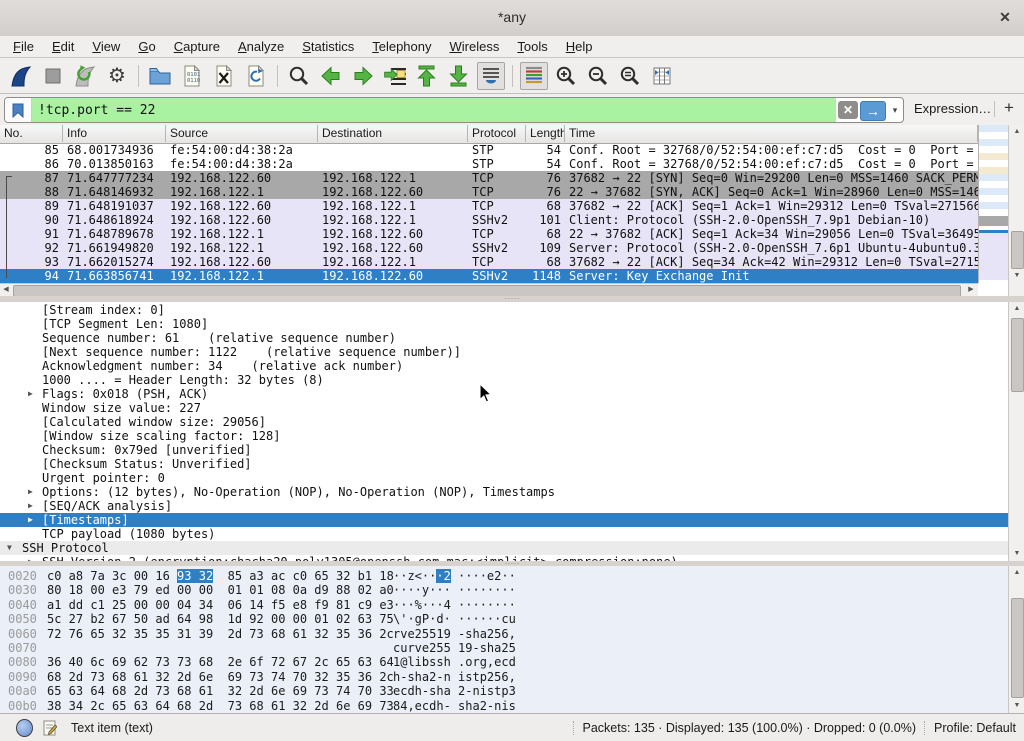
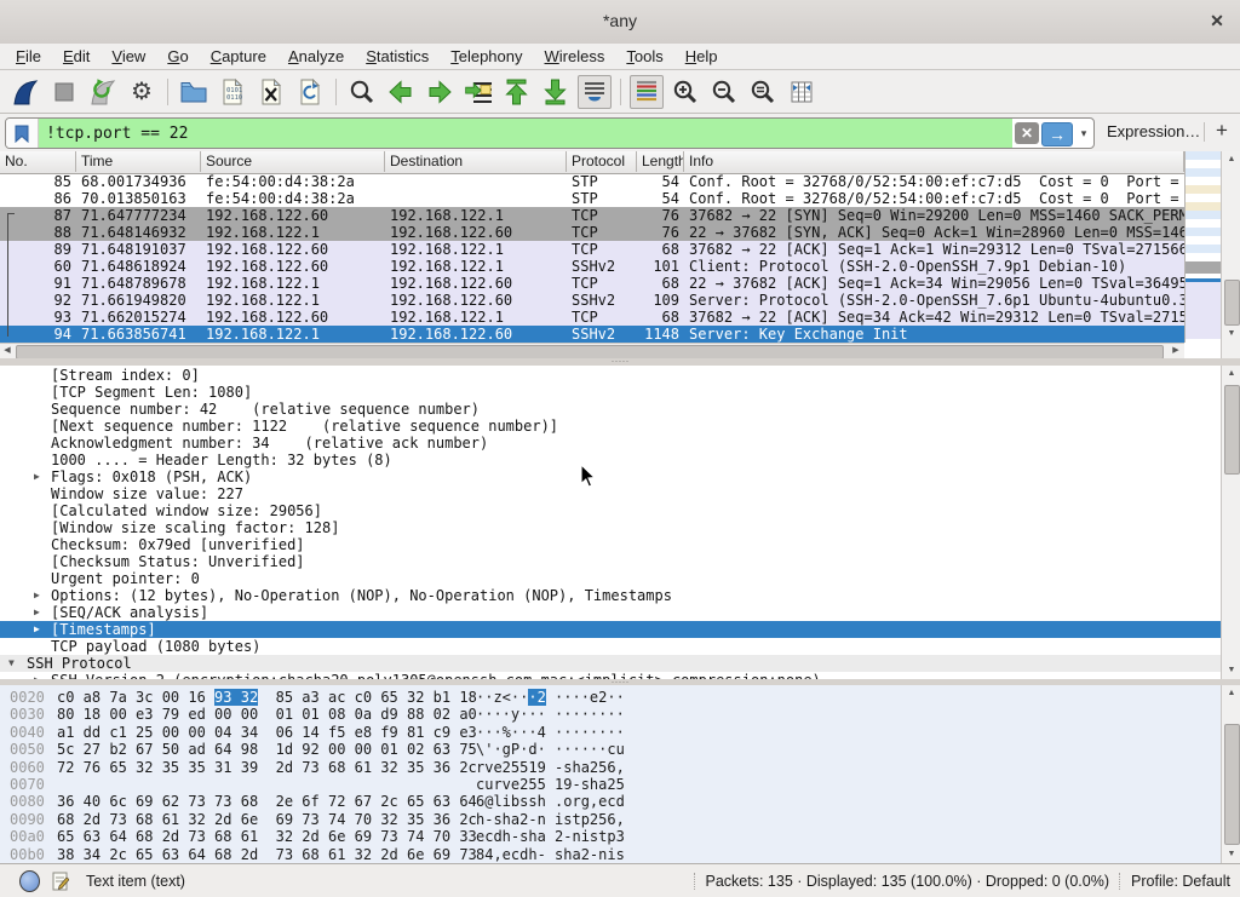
  *any
  ✕
  File
  Edit
  View
  Go
  Capture
  Analyze
  Statistics
  Telephony
  Wireless
  Tools
  Help
  ⚙
  !tcp.port == 22
  ✕
  →
  ▾
  Expression…
  +
  85
  68.001734936
  fe:54:00:d4:38:2a
  STP
  54
  Conf. Root = 32768/0/52:54:00:ef:c7:d5 Cost = 0 Port =
  86
  70.013850163
  fe:54:00:d4:38:2a
  STP
  54
  Conf. Root = 32768/0/52:54:00:ef:c7:d5 Cost = 0 Port =
  87
  71.647777234
  192.168.122.60
  192.168.122.1
  TCP
  76
  37682 → 22 [SYN] Seq=0 Win=29200 Len=0 MSS=1460 SACK_PER
  88
  71.648146932
  192.168.122.1
  192.168.122.60
  TCP
  76
  22 → 37682 [SYN, ACK] Seq=0 Ack=1 Win=28960 Len=0 MSS=14
  89
  71.648191037
  192.168.122.60
  192.168.122.1
  TCP
  68
  37682 → 22 [ACK] Seq=1 Ack=1 Win=29312 Len=0 TSval=27156
- 90
+ 60
  71.648618924
  192.168.122.60
  192.168.122.1
  SSHv2
  101
  Client: Protocol (SSH-2.0-OpenSSH_7.9p1 Debian-10)
  91
  71.648789678
  192.168.122.1
  192.168.122.60
  TCP
  68
  22 → 37682 [ACK] Seq=1 Ack=34 Win=29056 Len=0 TSval=3649
  92
  71.661949820
  192.168.122.1
  192.168.122.60
  SSHv2
  109
  Server: Protocol (SSH-2.0-OpenSSH_7.6p1 Ubuntu-4ubuntu0.
  93
  71.662015274
  192.168.122.60
  192.168.122.1
  TCP
  68
  37682 → 22 [ACK] Seq=34 Ack=42 Win=29312 Len=0 TSval=271
  94
  71.663856741
  192.168.122.1
  192.168.122.60
  SSHv2
  1148
  Server: Key Exchange Init
  No.
- Info
+ Time
  Source
  Destination
  Protocol
  Length
- Time
+ Info
  ·····
  [Stream index: 0]
  [TCP Segment Len: 1080]
- Sequence number: 61 (relative sequence number)
+ Sequence number: 42 (relative sequence number)
  [Next sequence number: 1122 (relative sequence number)]
  Acknowledgment number: 34 (relative ack number)
  1000 .... = Header Length: 32 bytes (8)
  ▶
  Flags: 0x018 (PSH, ACK)
  Window size value: 227
  [Calculated window size: 29056]
  [Window size scaling factor: 128]
  Checksum: 0x79ed [unverified]
  [Checksum Status: Unverified]
  Urgent pointer: 0
  ▶
  Options: (12 bytes), No-Operation (NOP), No-Operation (NOP), Timestamps
  ▶
  [SEQ/ACK analysis]
  ▶
  [Timestamps]
  TCP payload (1080 bytes)
  ▼
  SSH Protocol
  ·····
  0020
  c0 a8 7a 3c 00 16 93 32 85 a3 ac c0 65 32 b1 18
  ··z<···2 ····e2··
  0030
  80 18 00 e3 79 ed 00 00 01 01 08 0a d9 88 02 a0
  ····y··· ········
  0040
  a1 dd c1 25 00 00 04 34 06 14 f5 e8 f9 81 c9 e3
  ···%···4 ········
  0050
  5c 27 b2 67 50 ad 64 98 1d 92 00 00 01 02 63 75
  \'·gP·d· ······cu
  0060
  72 76 65 32 35 35 31 39 2d 73 68 61 32 35 36 2c
  rve25519 -sha256,
  0070
  curve255 19-sha25
  0080
  36 40 6c 69 62 73 73 68 2e 6f 72 67 2c 65 63 64
- 1@libssh .org,ecd
+ 6@libssh .org,ecd
  0090
  68 2d 73 68 61 32 2d 6e 69 73 74 70 32 35 36 2c
  h-sha2-n istp256,
  00a0
  65 63 64 68 2d 73 68 61 32 2d 6e 69 73 74 70 33
  ecdh-sha 2-nistp3
  00b0
  38 34 2c 65 63 64 68 2d 73 68 61 32 2d 6e 69 73
  84,ecdh- sha2-nis
  Text item (text)
  Packets: 135 · Displayed: 135 (100.0%) · Dropped: 0 (0.0%)
  Profile: Default
